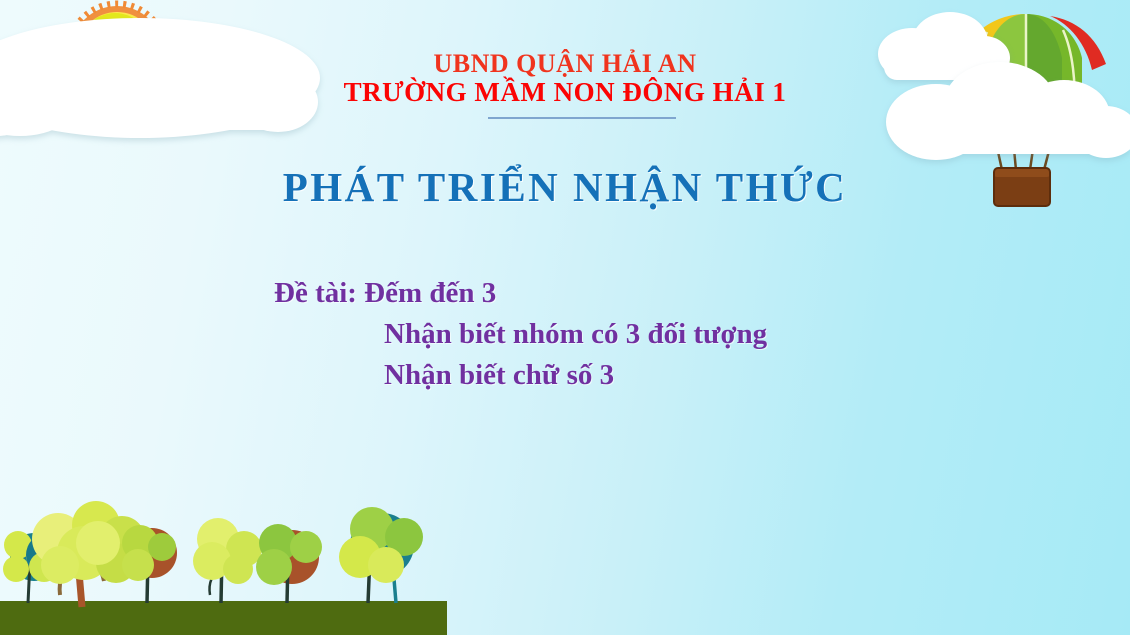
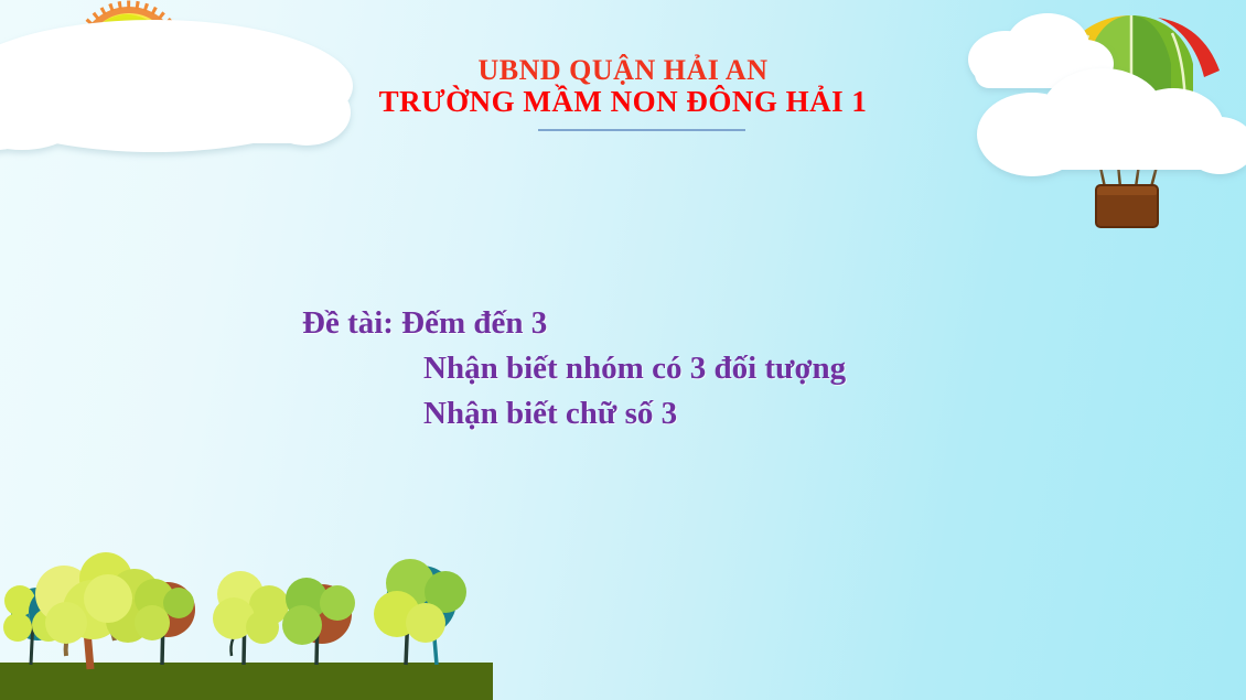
  UBND QUẬN HẢI AN
  TRƯỜNG MẦM NON ĐÔNG HẢI 1
- PHÁT TRIỂN NHẬN THỨC
  Đề tài: Đếm đến 3
  Nhận biết nhóm có 3 đối tượng
  Nhận biết chữ số 3
